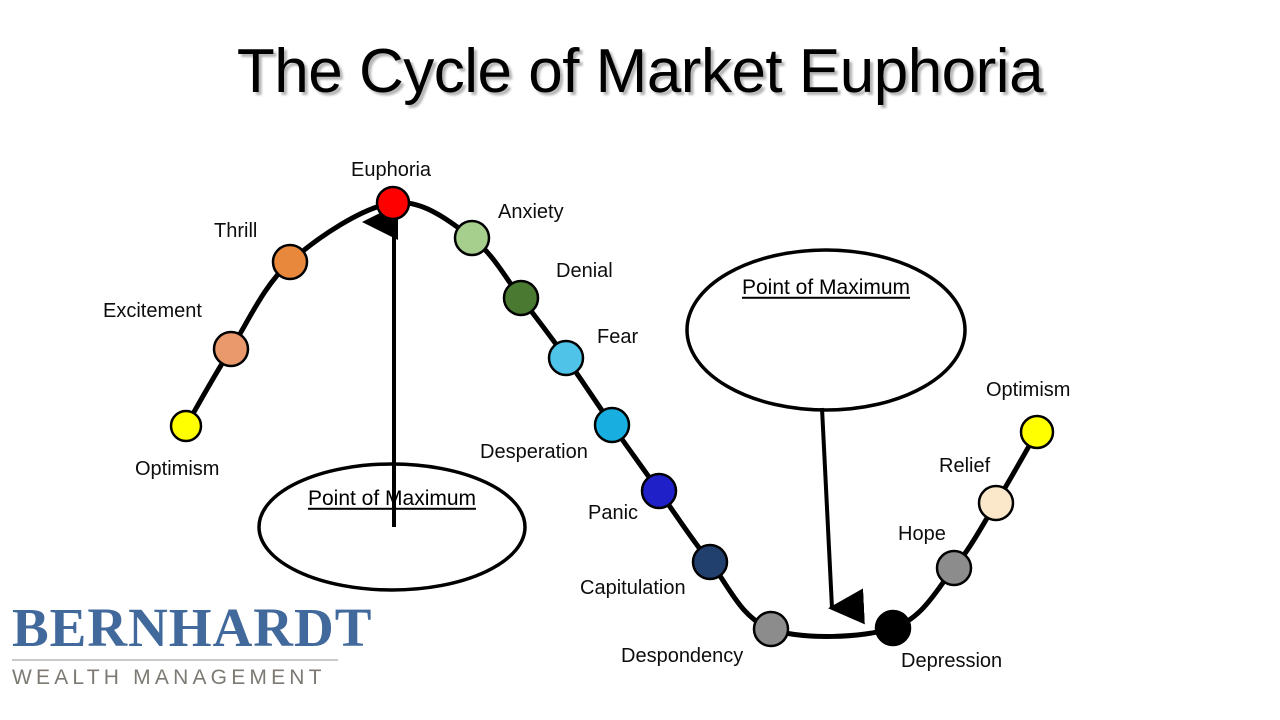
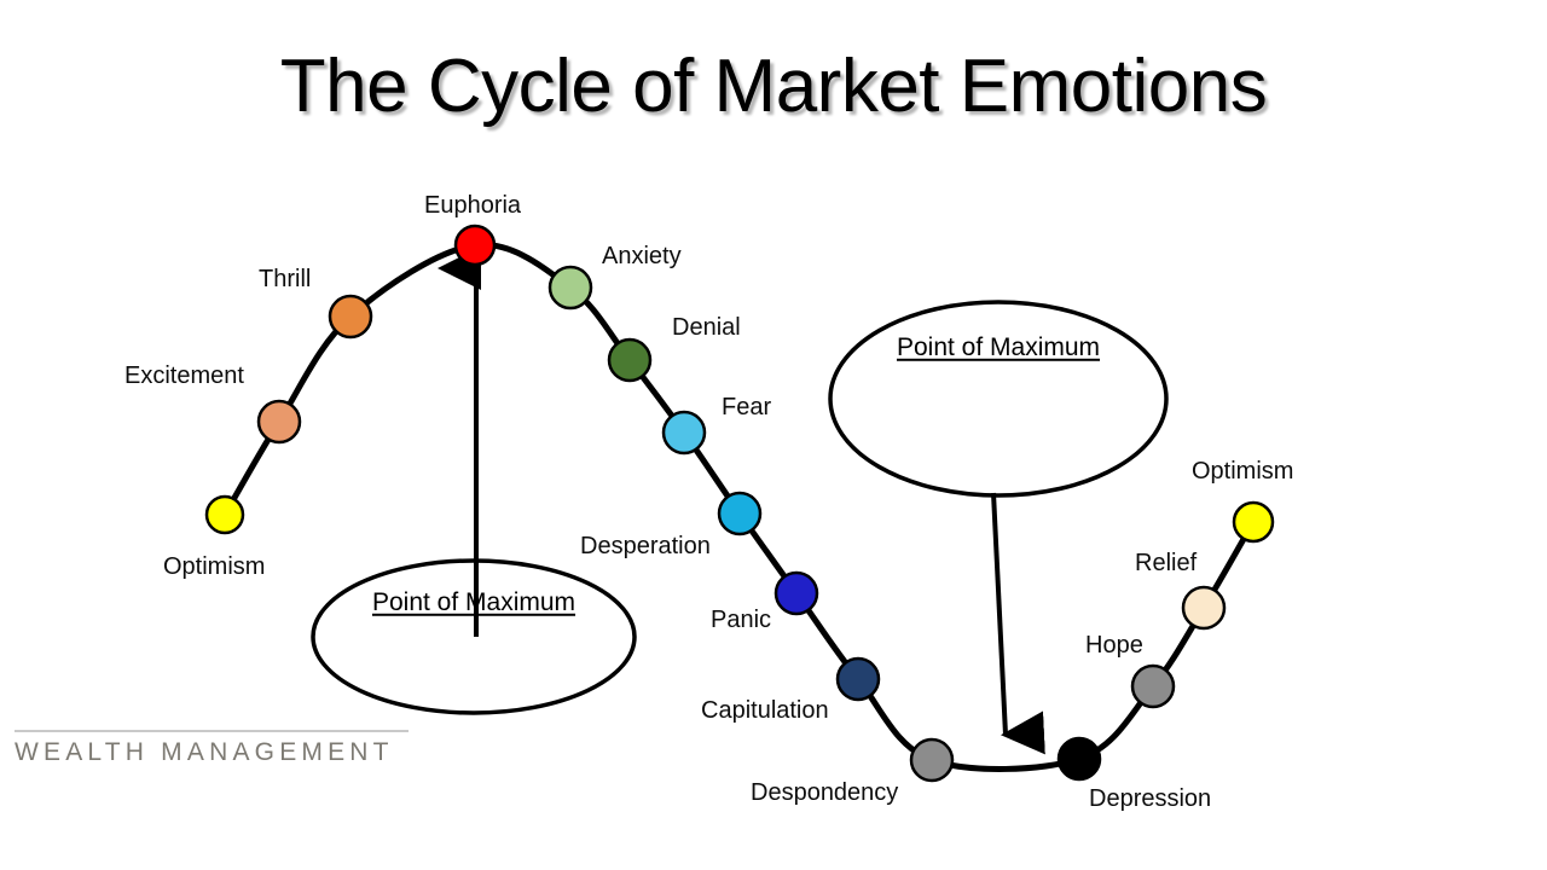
- The Cycle of Market Euphoria
+ The Cycle of Market Emotions
  Optimism
  Excitement
  Thrill
  Euphoria
  Anxiety
  Denial
  Fear
  Desperation
  Panic
  Capitulation
  Despondency
  Depression
  Hope
  Relief
  Optimism
  Point of Maximum
  Point of Maximum
- BERNHARDT
  WEALTH MANAGEMENT
